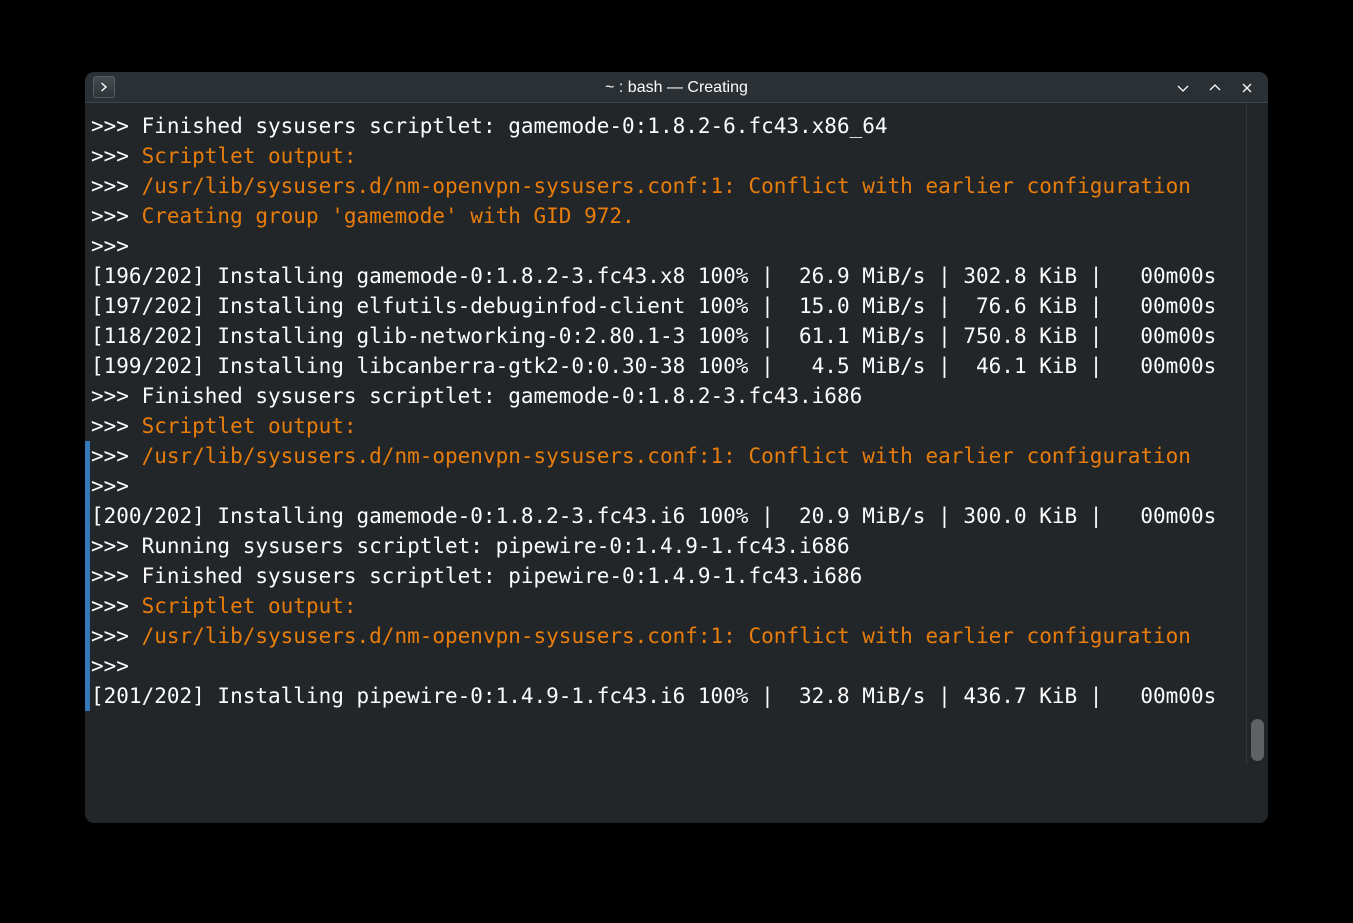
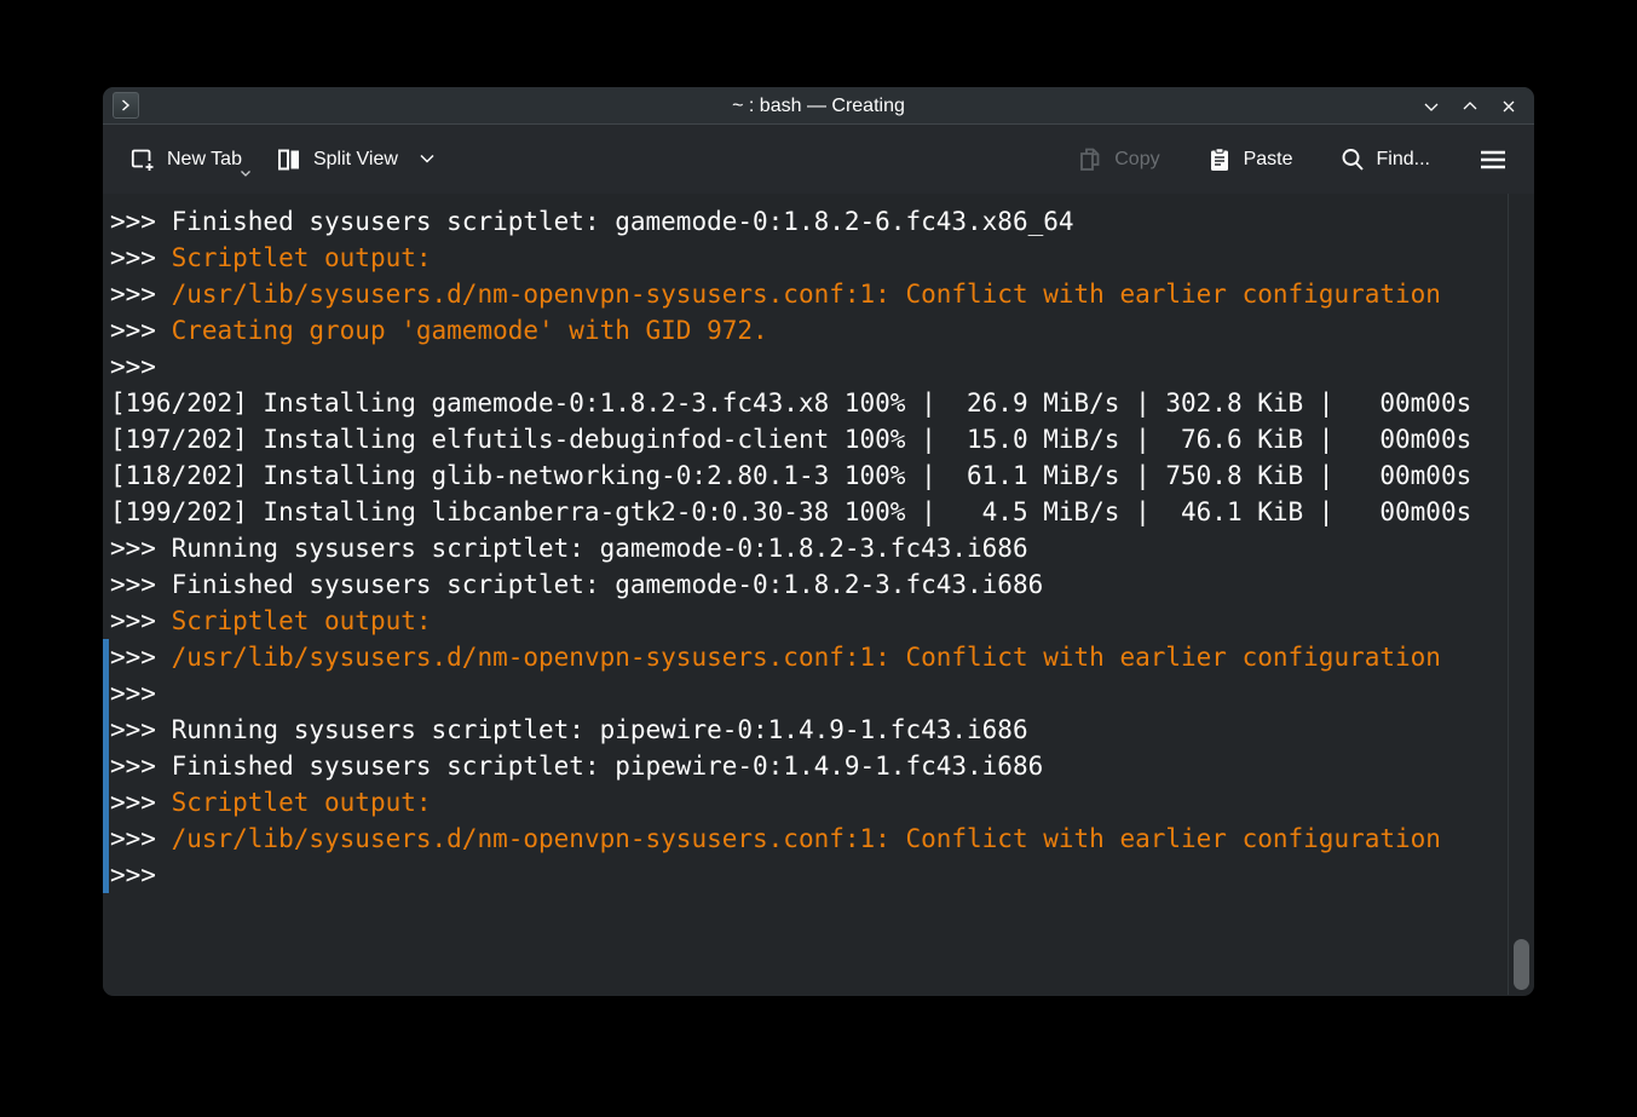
  ~ : bash — Creating
+ New Tab
+ Split View
+ Copy
+ Paste
+ Find...
  >>> Finished sysusers scriptlet: gamemode-0:1.8.2-6.fc43.x86_64
  >>> Scriptlet output:
  >>> /usr/lib/sysusers.d/nm-openvpn-sysusers.conf:1: Conflict with earlier configuration
  >>> Creating group 'gamemode' with GID 972.
  >>>
  [196/202] Installing gamemode-0:1.8.2-3.fc43.x8 100% | 26.9 MiB/s | 302.8 KiB | 00m00s
  [197/202] Installing elfutils-debuginfod-client 100% | 15.0 MiB/s | 76.6 KiB | 00m00s
  [118/202] Installing glib-networking-0:2.80.1-3 100% | 61.1 MiB/s | 750.8 KiB | 00m00s
  [199/202] Installing libcanberra-gtk2-0:0.30-38 100% | 4.5 MiB/s | 46.1 KiB | 00m00s
+ >>> Running sysusers scriptlet: gamemode-0:1.8.2-3.fc43.i686
  >>> Finished sysusers scriptlet: gamemode-0:1.8.2-3.fc43.i686
  >>> Scriptlet output:
  >>> /usr/lib/sysusers.d/nm-openvpn-sysusers.conf:1: Conflict with earlier configuration
  >>>
- [200/202] Installing gamemode-0:1.8.2-3.fc43.i6 100% | 20.9 MiB/s | 300.0 KiB | 00m00s
  >>> Running sysusers scriptlet: pipewire-0:1.4.9-1.fc43.i686
  >>> Finished sysusers scriptlet: pipewire-0:1.4.9-1.fc43.i686
  >>> Scriptlet output:
  >>> /usr/lib/sysusers.d/nm-openvpn-sysusers.conf:1: Conflict with earlier configuration
  >>>
- [201/202] Installing pipewire-0:1.4.9-1.fc43.i6 100% | 32.8 MiB/s | 436.7 KiB | 00m00s
